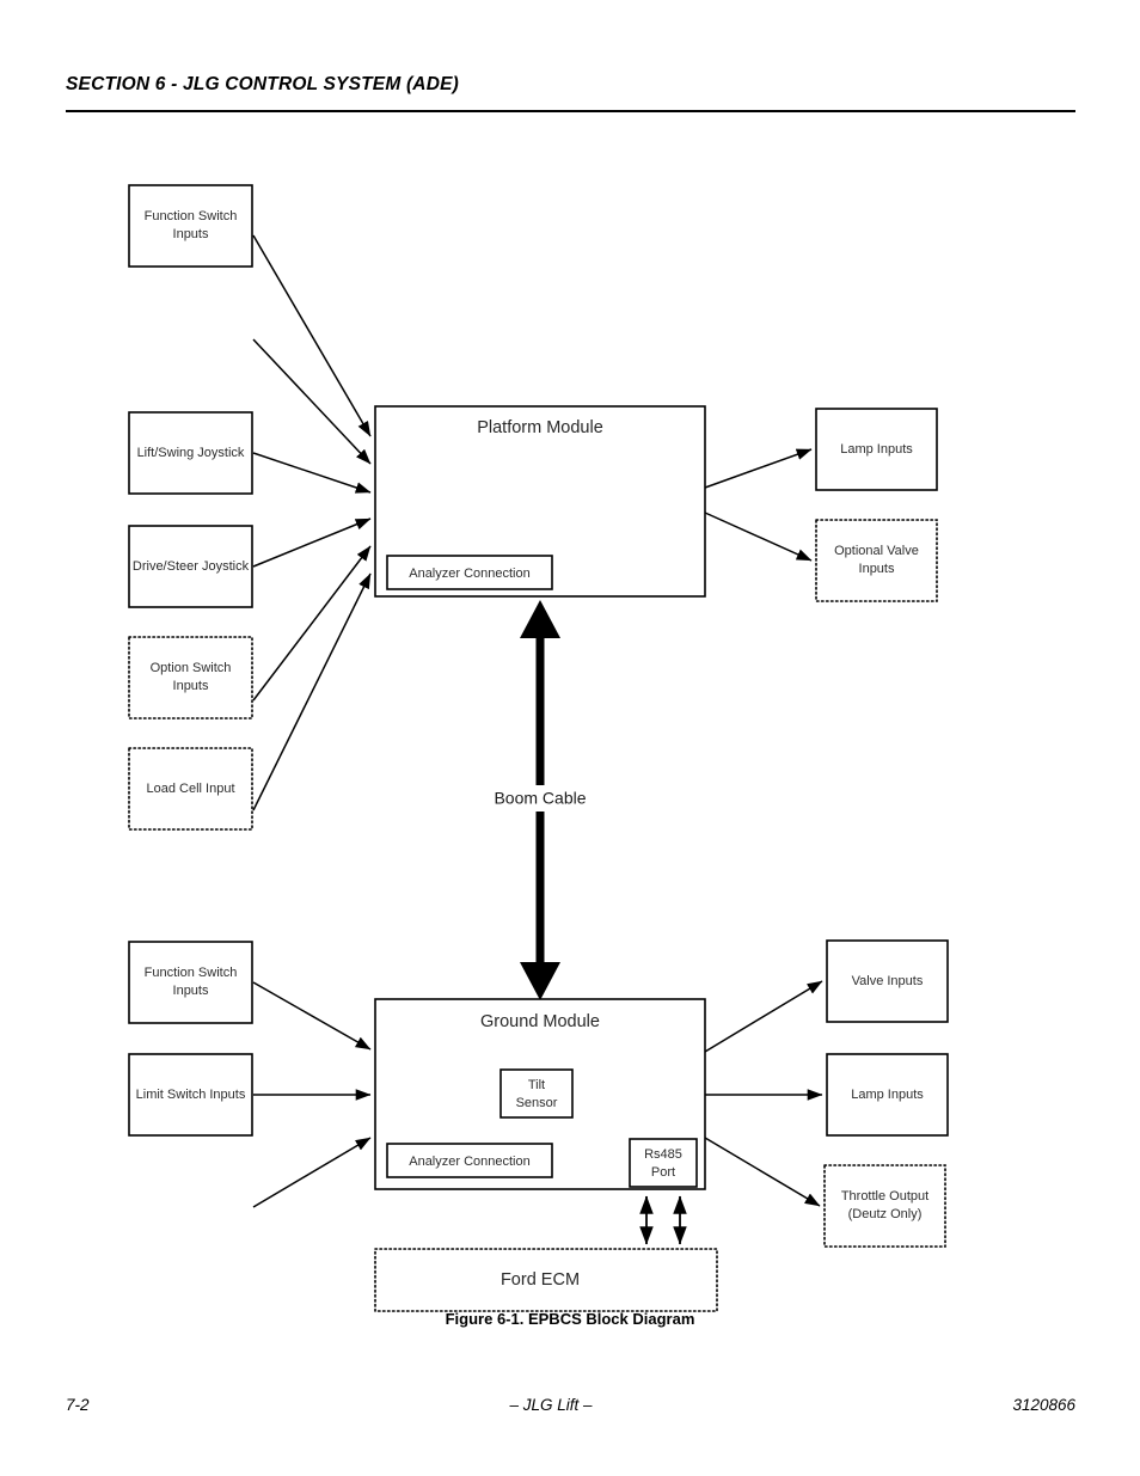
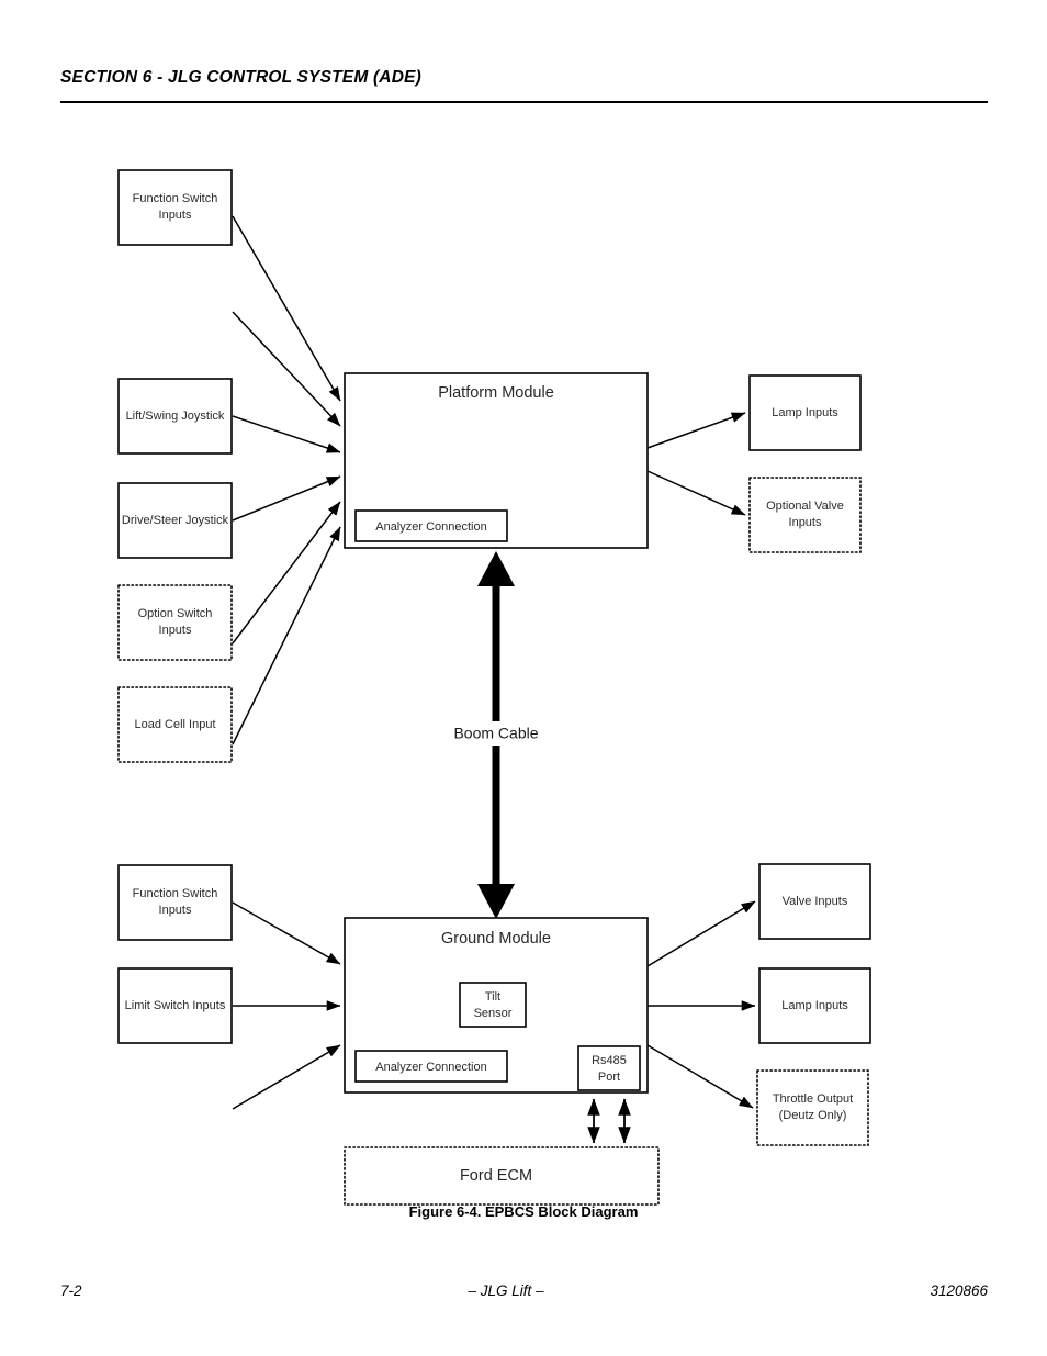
  SECTION 6 - JLG CONTROL SYSTEM (ADE)
  Function Switch
  Inputs
  Lift/Swing Joystick
  Drive/Steer Joystick
  Option Switch
  Inputs
  Load Cell Input
  Platform Module
  Analyzer Connection
  Lamp Inputs
  Optional Valve
  Inputs
  Boom Cable
  Function Switch
  Inputs
  Limit Switch Inputs
  Ground Module
  Tilt
  Sensor
  Analyzer Connection
  Rs485
  Port
  Valve Inputs
  Lamp Inputs
  Throttle Output
  (Deutz Only)
  Ford ECM
- Figure 6-1. EPBCS Block Diagram
+ Figure 6-4. EPBCS Block Diagram
  7-2
  – JLG Lift –
  3120866
